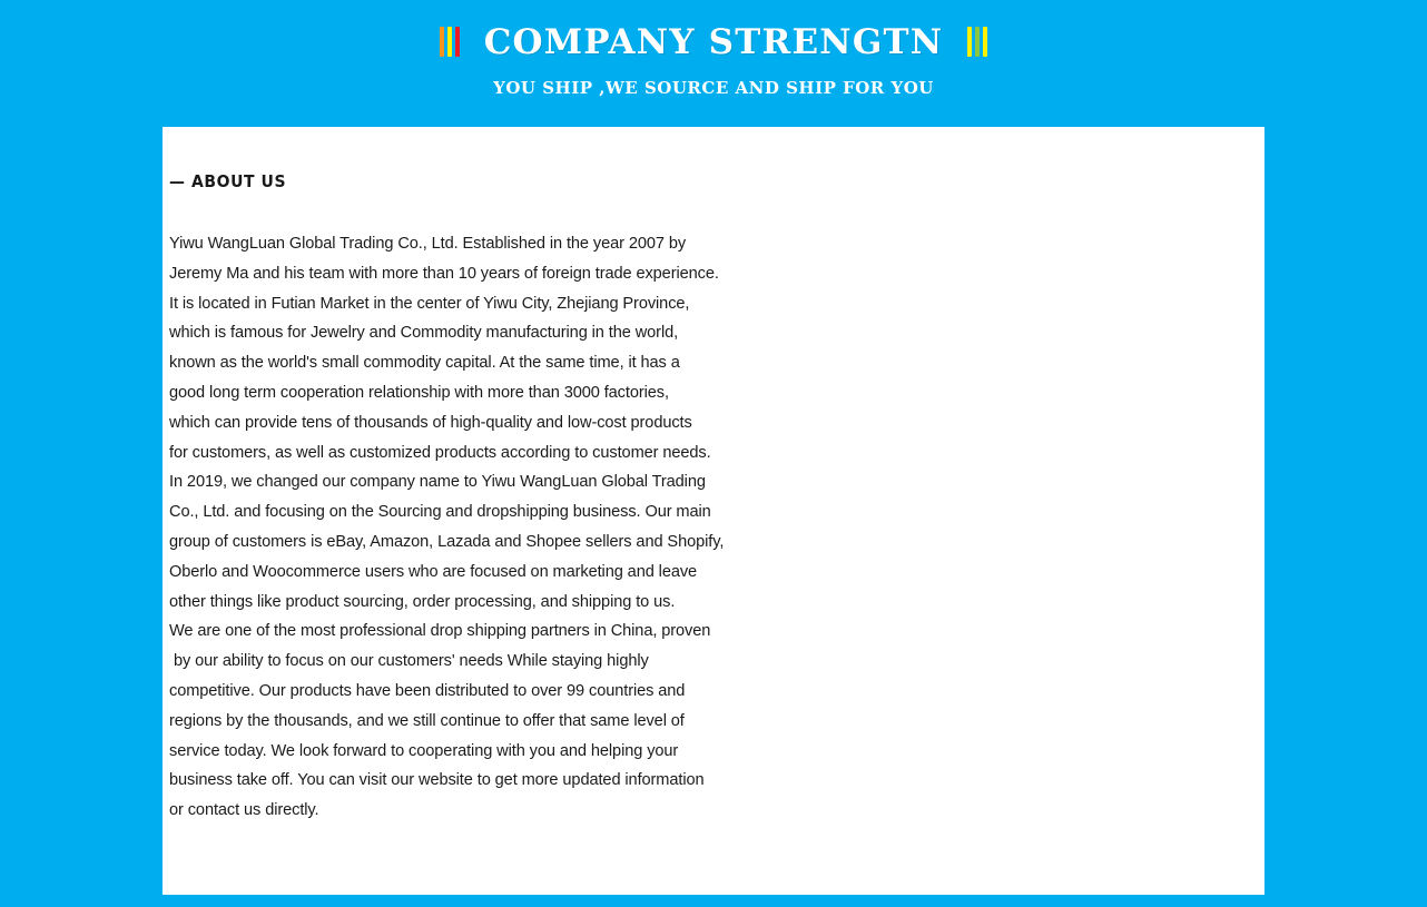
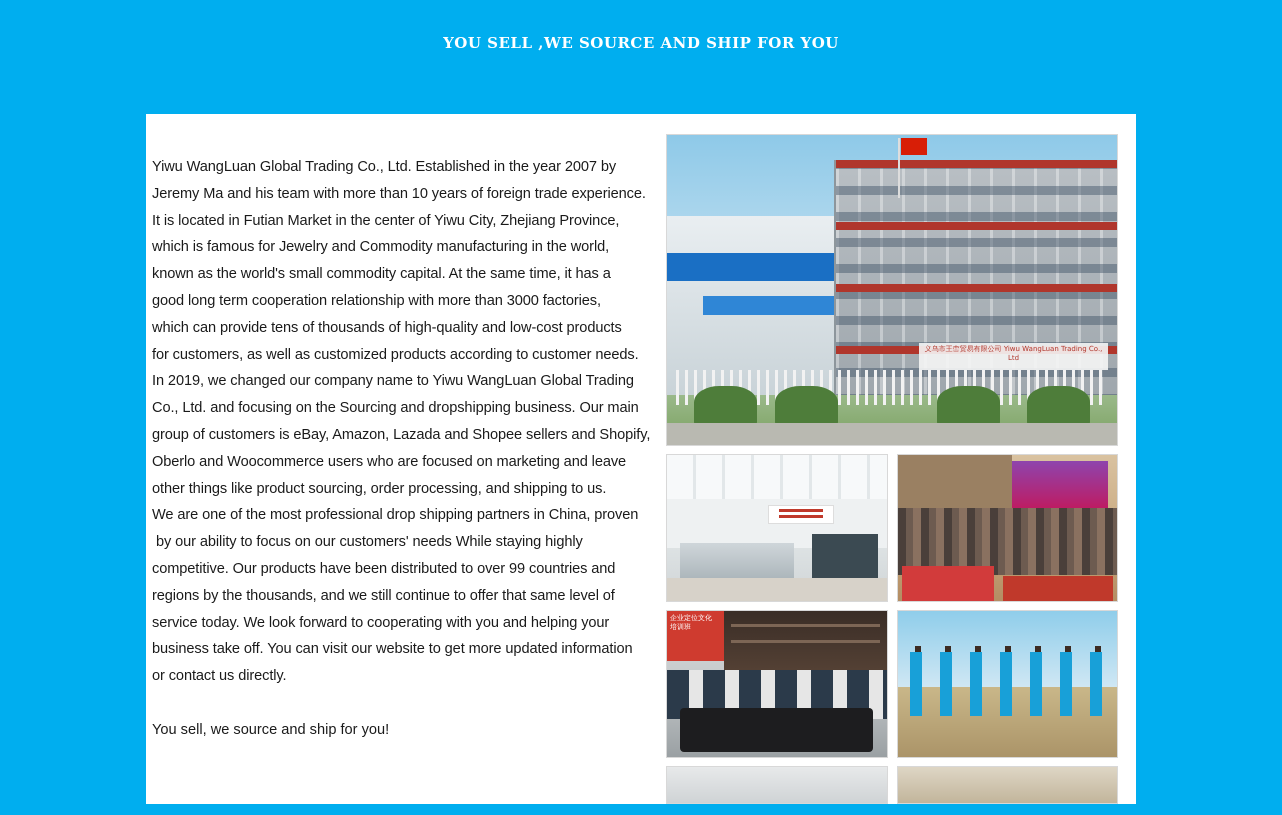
- COMPANY STRENGTN
- YOU SHIP ,WE SOURCE AND SHIP FOR YOU
+ YOU SELL ,WE SOURCE AND SHIP FOR YOU
- — ABOUT US
  Yiwu WangLuan Global Trading Co., Ltd. Established in the year 2007 by
  Jeremy Ma and his team with more than 10 years of foreign trade experience.
  It is located in Futian Market in the center of Yiwu City, Zhejiang Province,
  which is famous for Jewelry and Commodity manufacturing in the world,
  known as the world's small commodity capital. At the same time, it has a
  good long term cooperation relationship with more than 3000 factories,
  which can provide tens of thousands of high-quality and low-cost products
  for customers, as well as customized products according to customer needs.
  In 2019, we changed our company name to Yiwu WangLuan Global Trading
  Co., Ltd. and focusing on the Sourcing and dropshipping business. Our main
  group of customers is eBay, Amazon, Lazada and Shopee sellers and Shopify,
  Oberlo and Woocommerce users who are focused on marketing and leave
  other things like product sourcing, order processing, and shipping to us.
  We are one of the most professional drop shipping partners in China, proven
  by our ability to focus on our customers' needs While staying highly
  competitive. Our products have been distributed to over 99 countries and
  regions by the thousands, and we still continue to offer that same level of
  service today. We look forward to cooperating with you and helping your
  business take off. You can visit our website to get more updated information
  or contact us directly.
+ You sell, we source and ship for you!
+ 义乌市王峦贸易有限公司 Yiwu WangLuan Trading Co., Ltd
+ 企业定位文化 培训班
